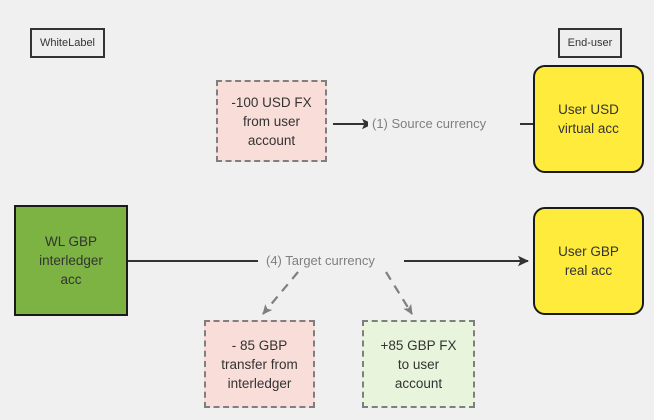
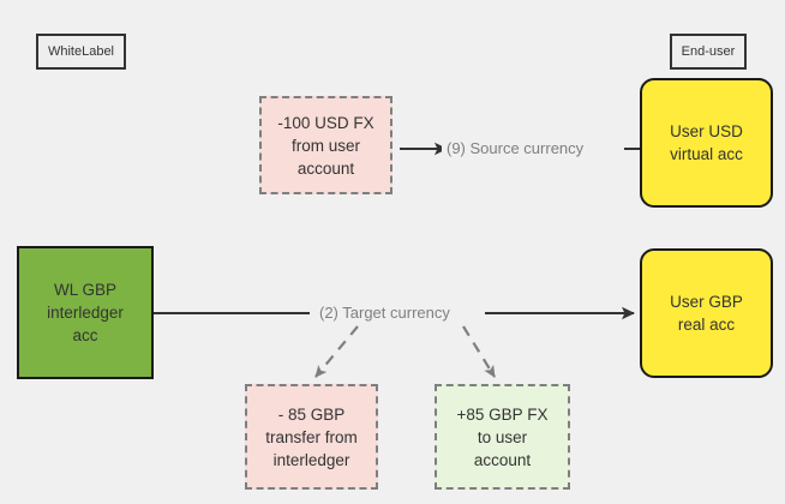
- (1) Source currency
+ (9) Source currency
- (4) Target currency
+ (2) Target currency
  WhiteLabel
  End-user
  -100 USD FX
  from user
  account
  User USD
  virtual acc
  WL GBP
  interledger
  acc
  User GBP
  real acc
  - 85 GBP
  transfer from
  interledger
  +85 GBP FX
  to user
  account
